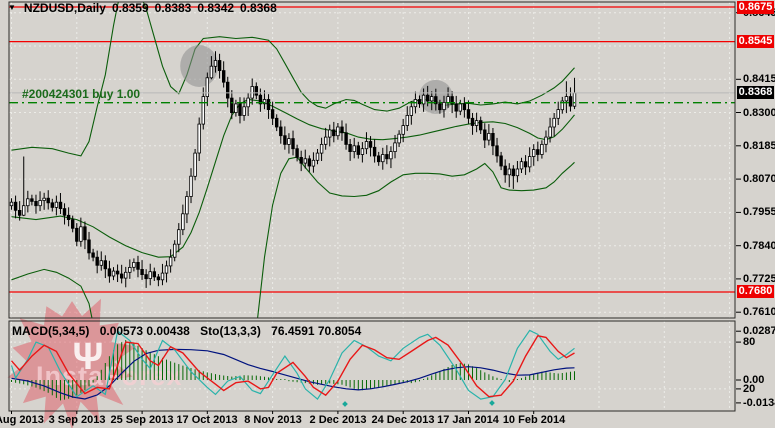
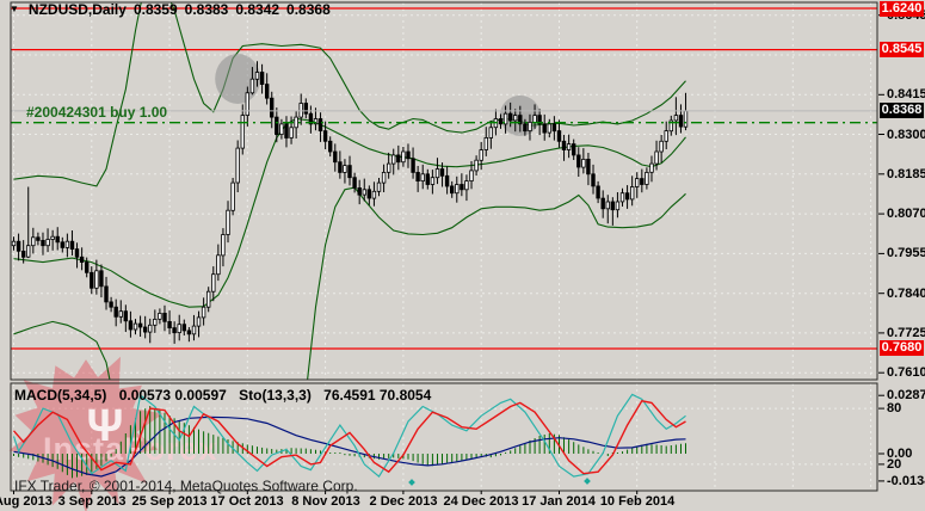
  Ψ
  ▼
  NZDUSD,Daily
  0.8359
  0.8383
  0.8342
  0.8368
  #200424301 buy 1.00
- MACD(5,34,5) 0.00573 0.00438 Sto(13,3,3) 76.4591 70.8054
+ MACD(5,34,5) 0.00573 0.00597 Sto(13,3,3) 76.4591 70.8054
+ IFX Trader, © 2001-2014, MetaQuotes Software Corp.
  0.8415
  0.8300
  0.8185
  0.8070
  0.7955
  0.7840
  0.7725
  0.7610
- 0.8675
+ 1.6240
  0.8545
  0.8368
  0.7680
  0.0287
  80
  0.00
  20
  -0.013
  3 Sep 2013
  25 Sep 2013
  17 Oct 2013
  8 Nov 2013
  2 Dec 2013
  24 Dec 2013
  17 Jan 2014
  10 Feb 2014
